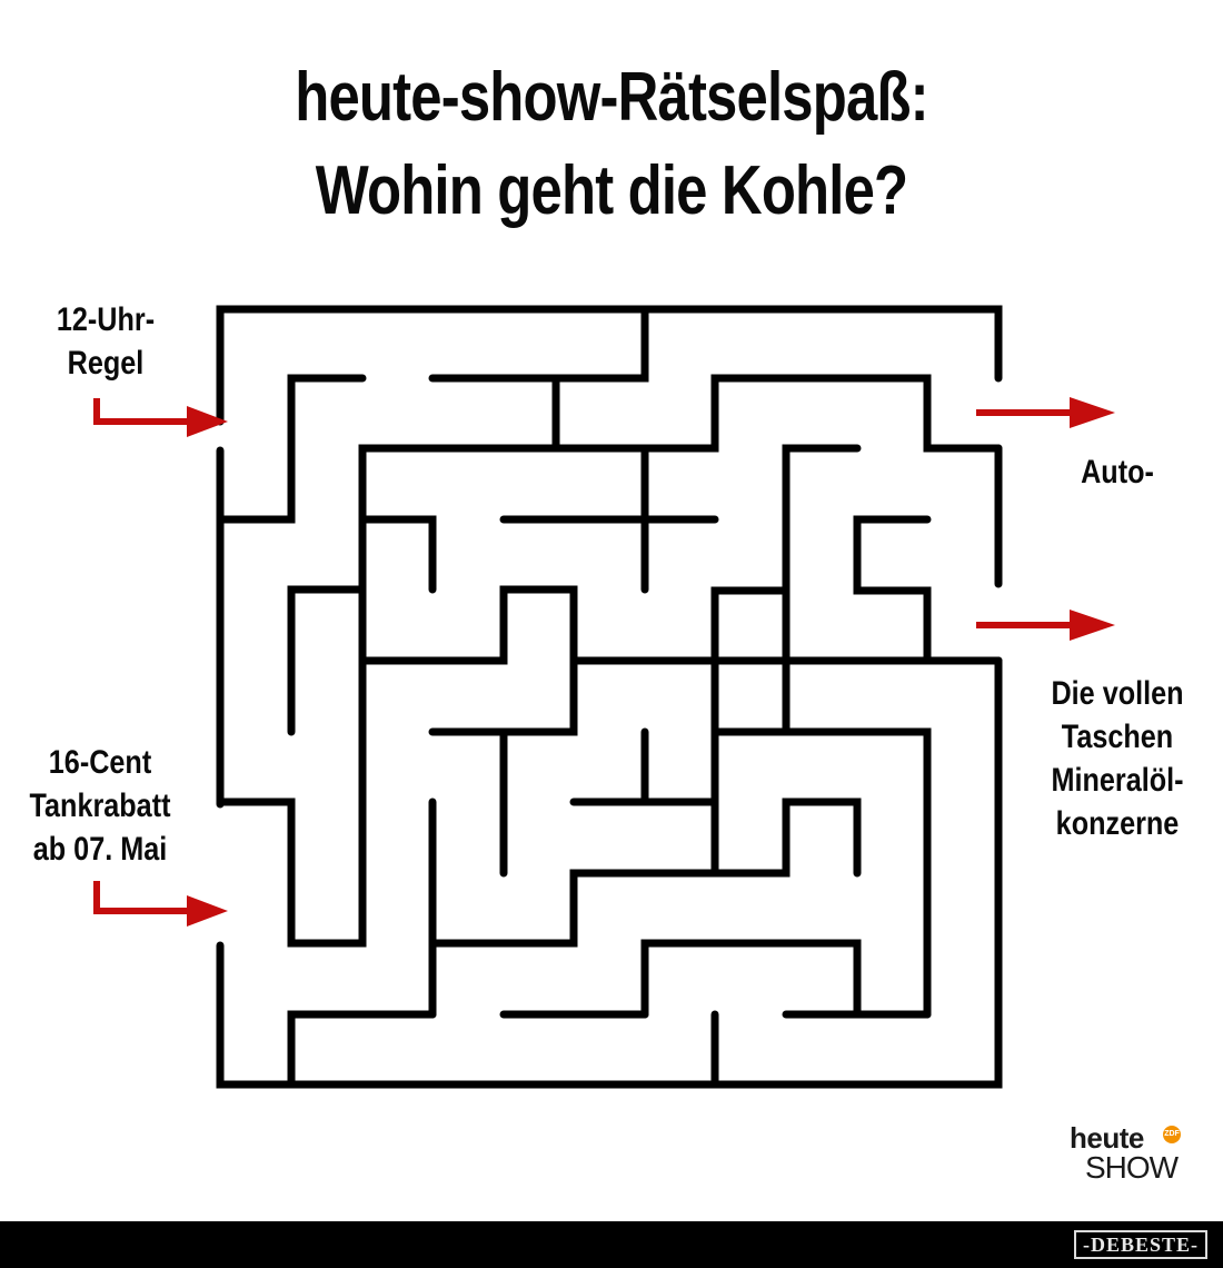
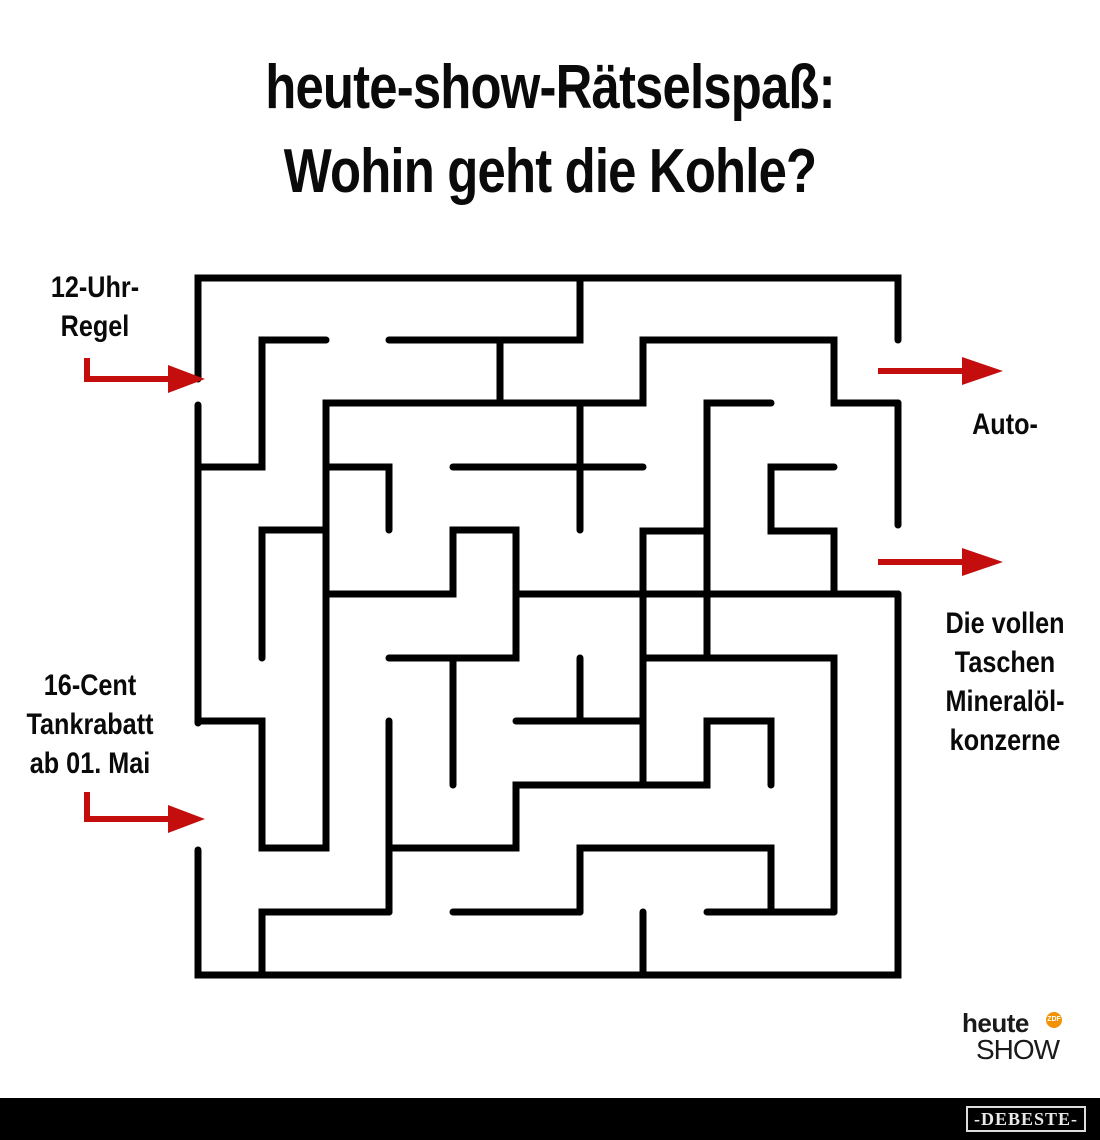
  heute-show-Rätselspaß:
  Wohin geht die Kohle?
  12-Uhr-
  Regel
  16-Cent
  Tankrabatt
- ab 07. Mai
+ ab 01. Mai
  Auto-
  Die vollen
  Taschen
  Mineralöl-
  konzerne
  heute
  SHOW
  -DEBESTE-
